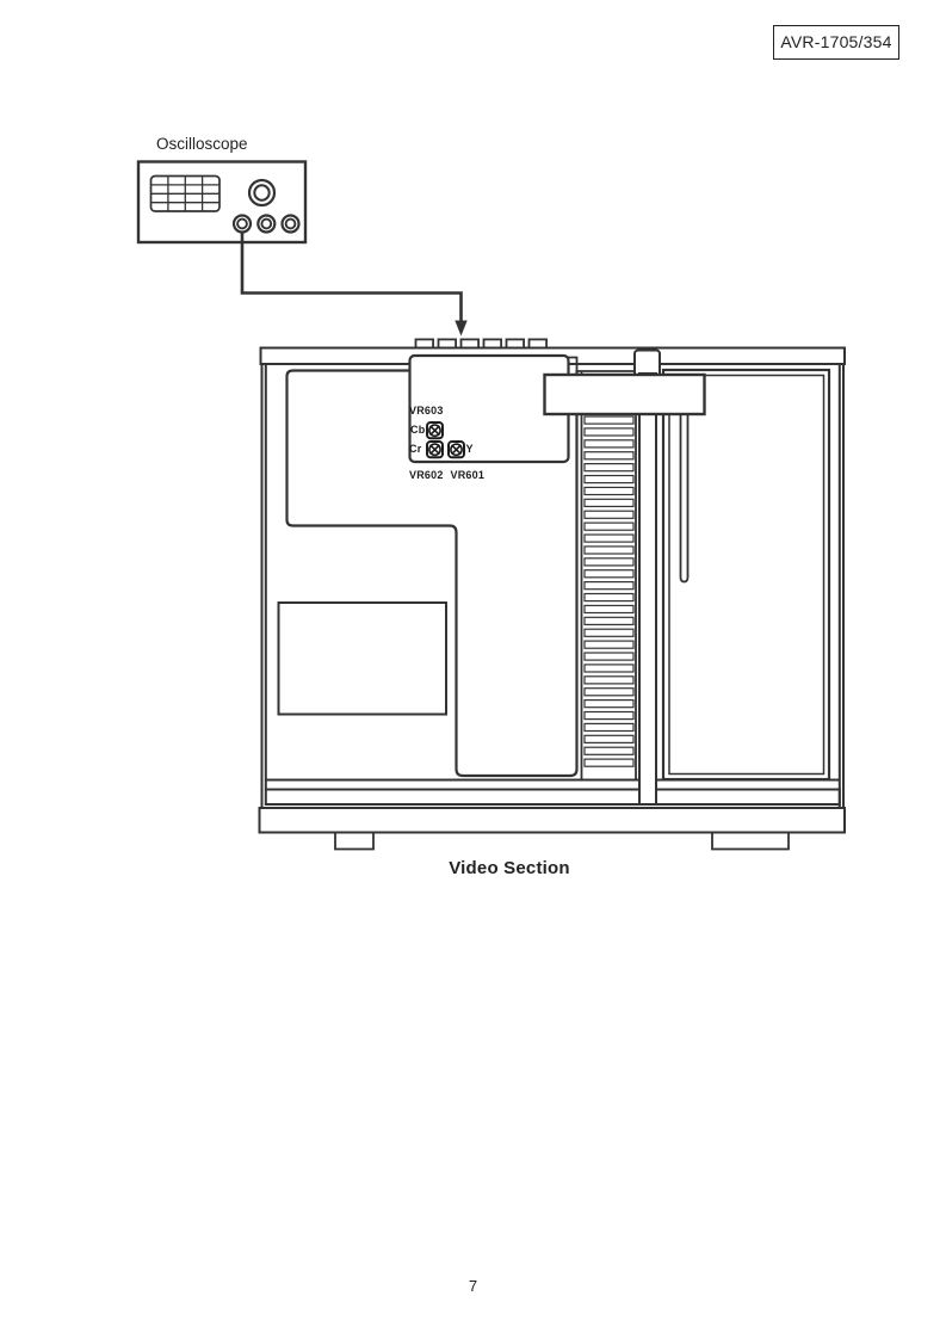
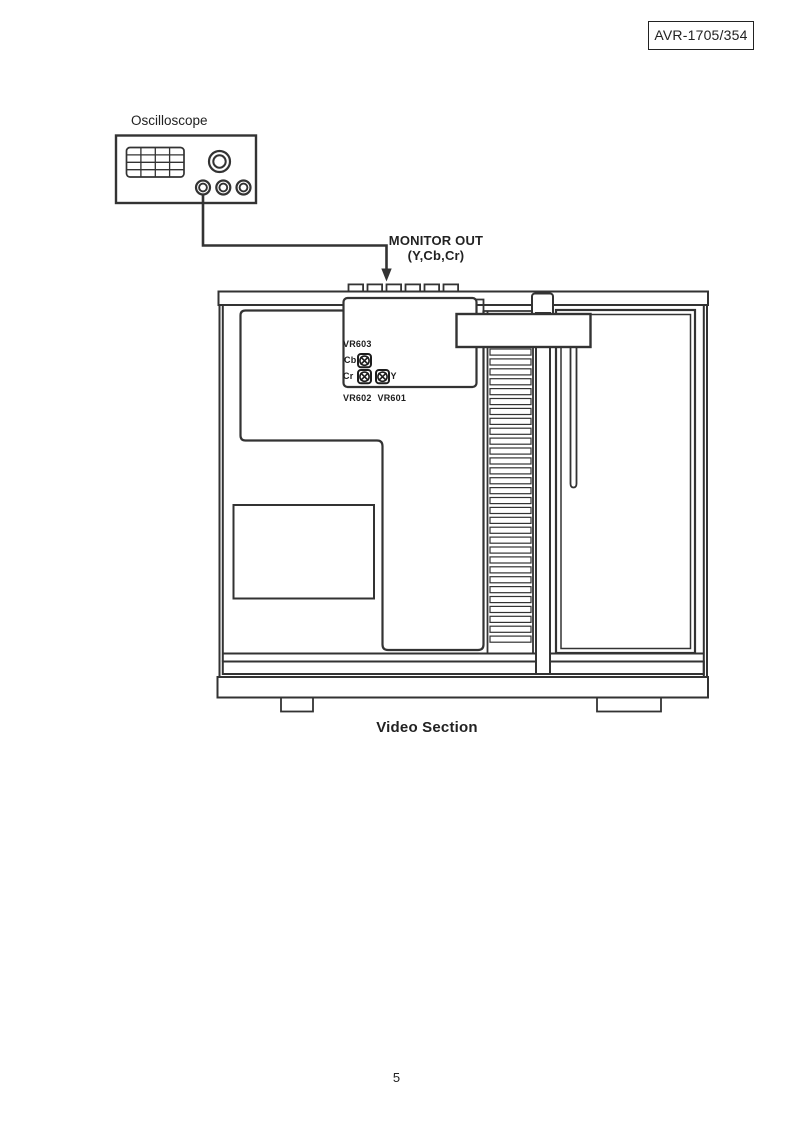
  AVR-1705/354
  Oscilloscope
+ MONITOR OUT
+ (Y,Cb,Cr)
  VR603
  Cb
  Cr
  Y
  VR602
  VR601
  Video Section
- 7
+ 5
